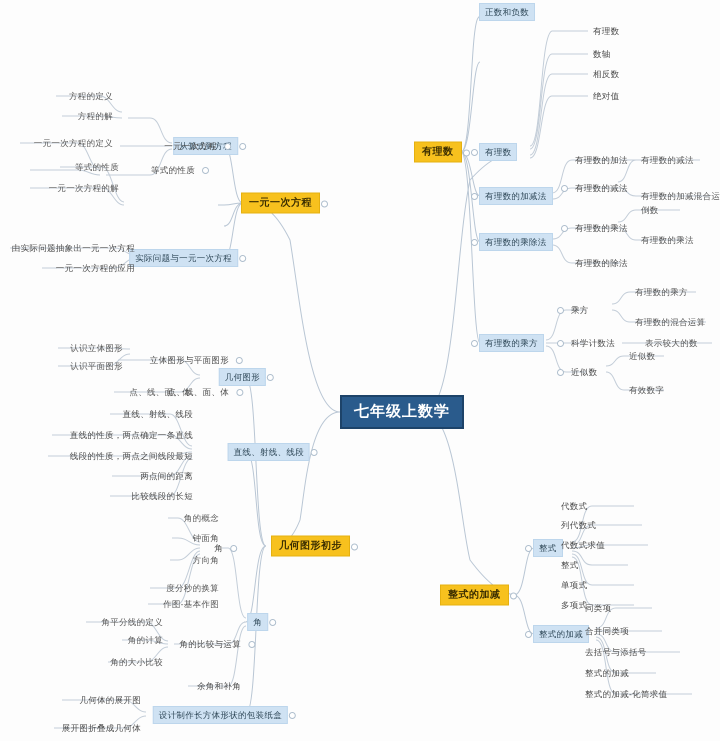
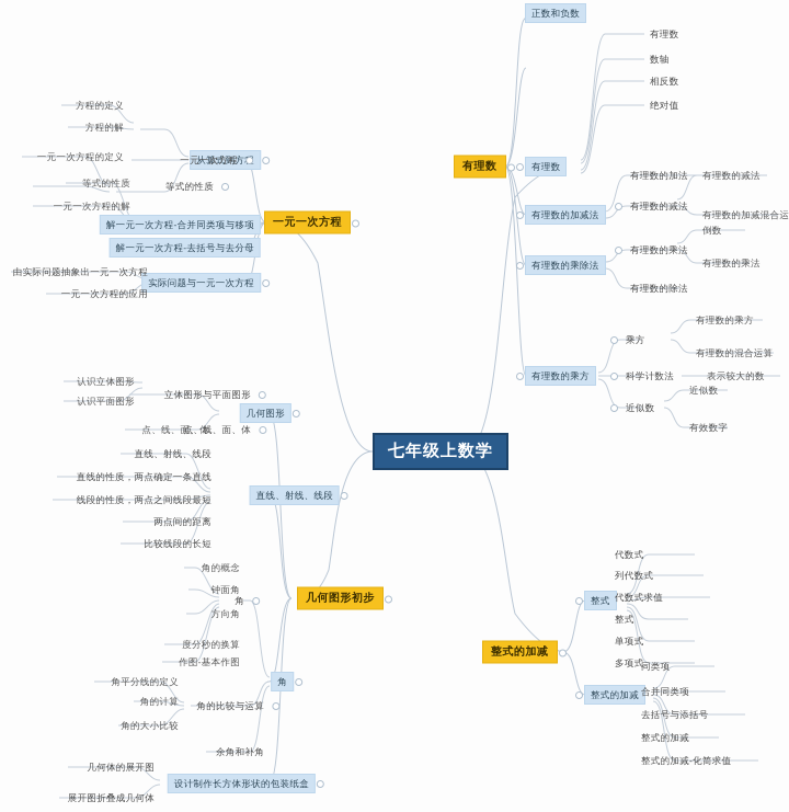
  七年级上数学
  有理数
  正数和负数
  有理数
  有理数
  数轴
  相反数
  绝对值
  有理数的加减法
  有理数的加法
  有理数的减法
  有理数的减法
  有理数的加减混合运
  有理数的乘除法
  有理数的乘法
  倒数
  有理数的乘法
  有理数的除法
  有理数的乘方
  乘方
  有理数的乘方
  有理数的混合运算
  科学计数法
  表示较大的数
  近似数
  近似数
  有效数字
  整式的加减
  整式
  代数式
  列代数式
  代数式求值
  整式
  单项式
  多项式
  整式的加减
  同类项
  合并同类项
  去括号与添括号
  整式的加减
  整式的加减-化简求值
  一元一次方程
  从算式到方
  一元一次方程
  方程的定义
  方程的解
  一元一次方程的定义
  等式的性质
  等式的性质
  一元一次方程的解
+ 解一元一次方程-合并同类项与移项
+ 解一元一次方程-去括号与去分母
  实际问题与一元一次方程
  由实际问题抽象出一元一次方程
  一元一次方程的应用
  几何图形初步
  几何图形
  立体图形与平面图形
  认识立体图形
  认识平面图形
  点、线、面、体
  点、线、面、体
  直线、射线、线段
  直线、射线、线段
  直线的性质，两点确定一条直线
  线段的性质，两点之间线段最短
  两点间的距离
  比较线段的长短
  角
  角
  角的概念
  钟面角
  方向角
  度分秒的换算
  作图-基本作图
  角的比较与运算
  角平分线的定义
  角的计算
  角的大小比较
  余角和补角
  设计制作长方体形状的包装纸盒
  几何体的展开图
  展开图折叠成几何体
